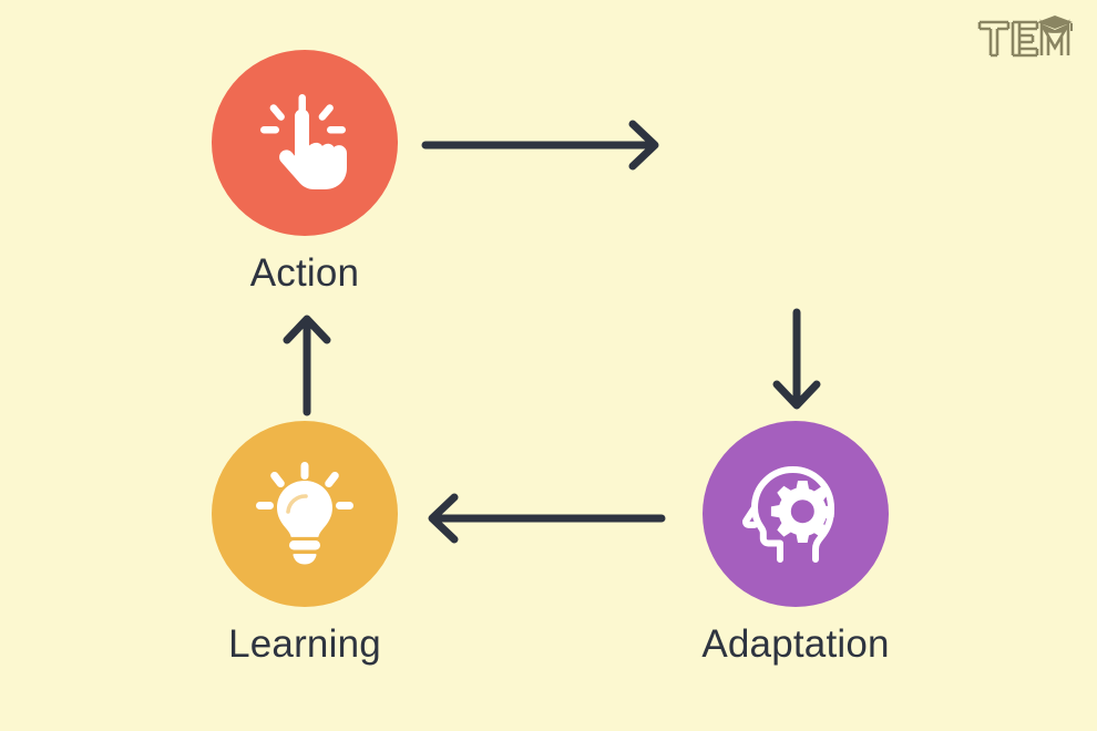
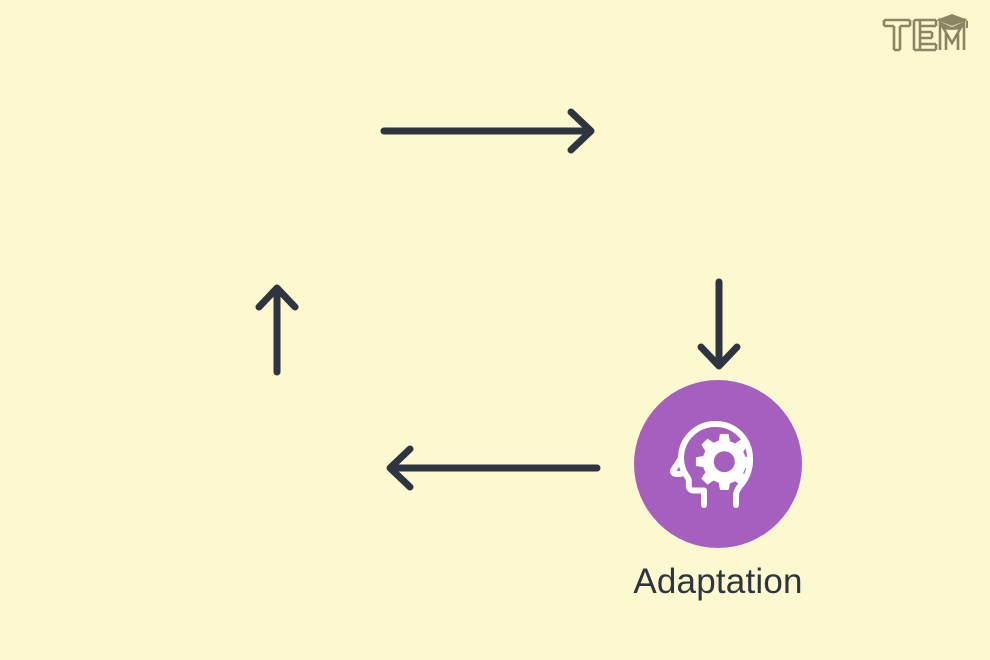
- Action
- Learning
  Adaptation
